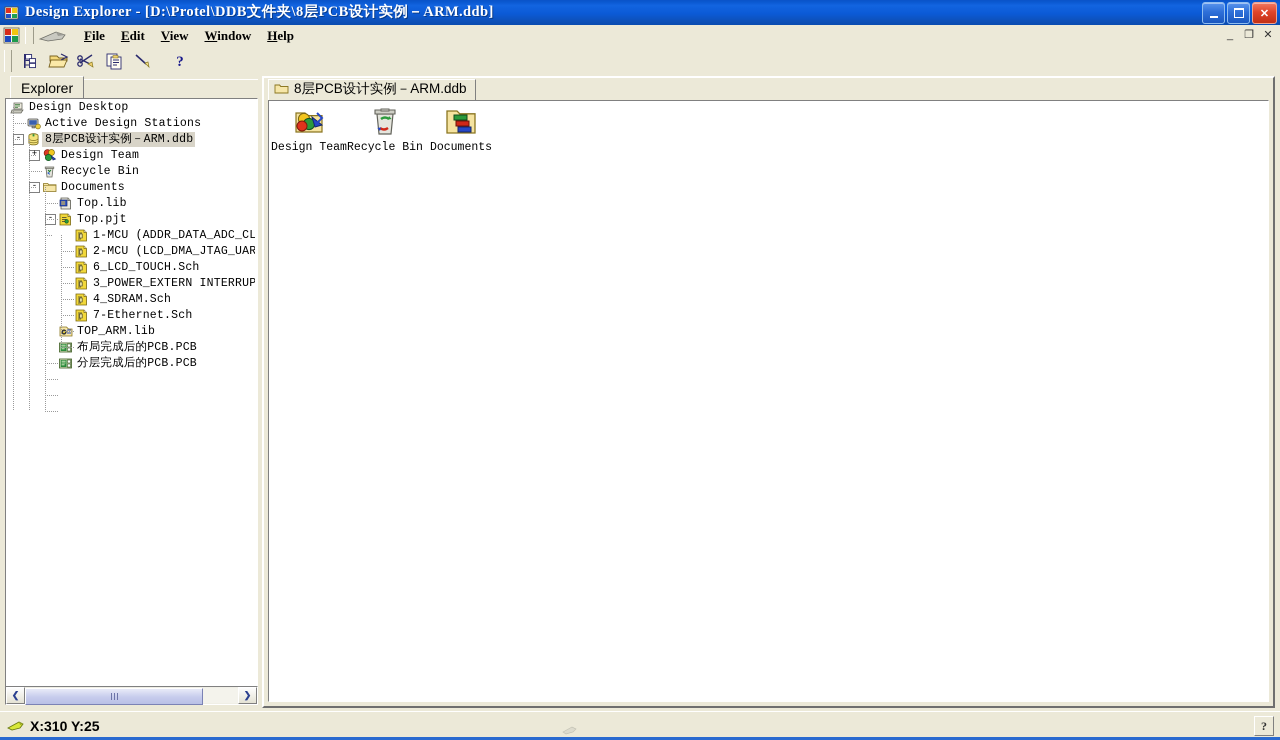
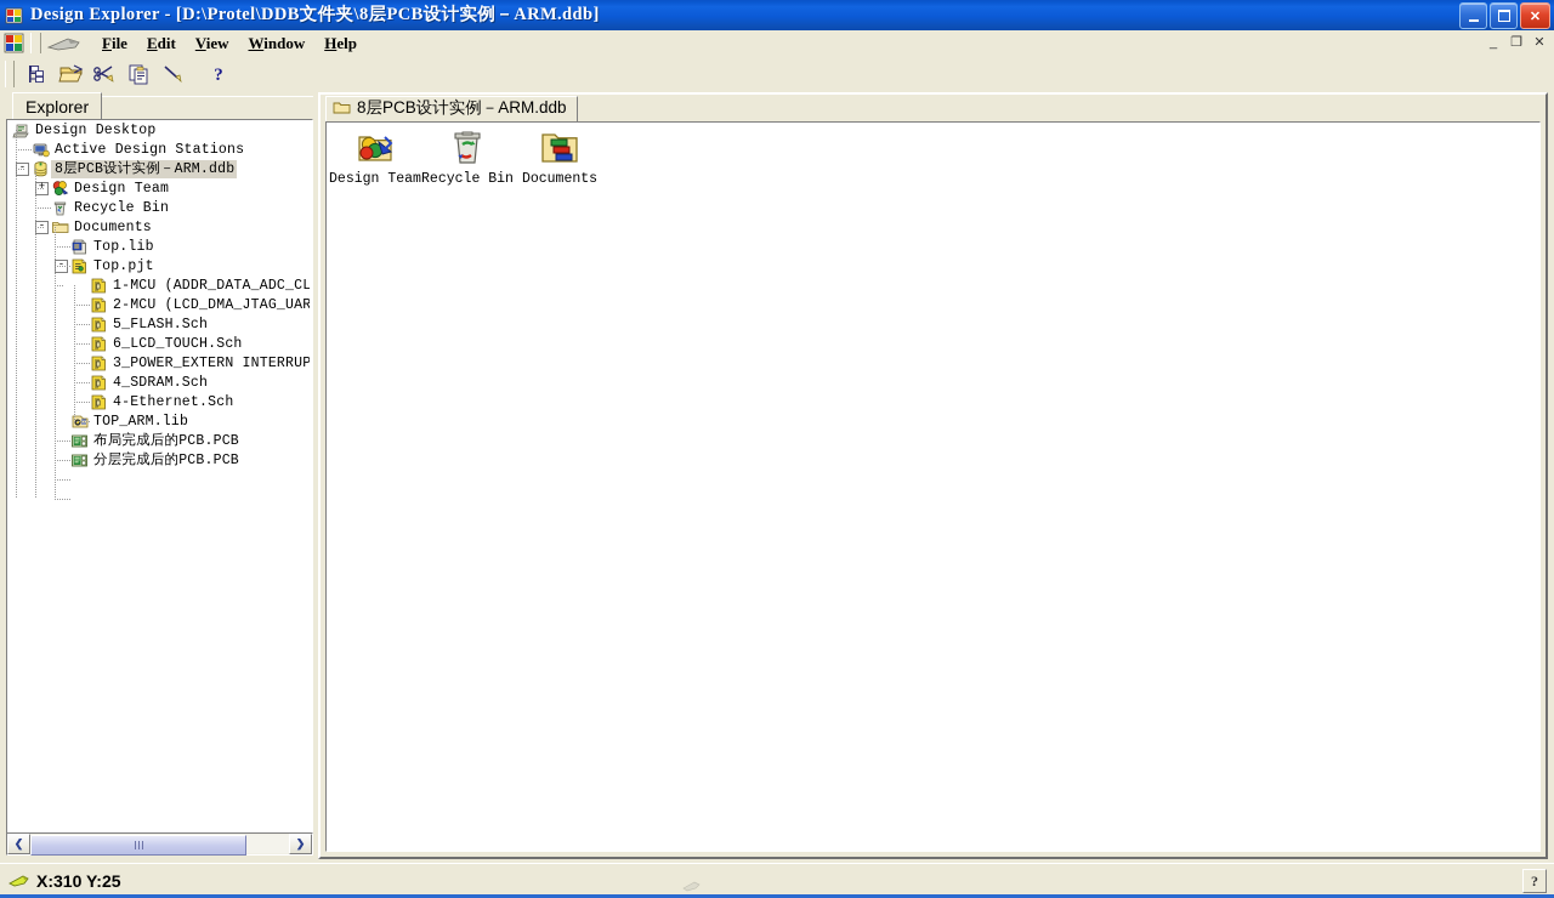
  Design Explorer - [D:\Protel\DDB文件夹\8层PCB设计实例－ARM.ddb]
  ✕
  File
  Edit
  View
  Window
  Help
  _
  ❐
  ✕
  ?
  Explorer
  Design Desktop
  Active Design Stations
  -
  8层PCB设计实例－ARM.ddb
  +
  Design Team
  Recycle Bin
  -
  Documents
  Top.lib
  -
  Top.pjt
  1-MCU (ADDR_DATA_ADC_CL
  2-MCU (LCD_DMA_JTAG_UAR
+ 5_FLASH.Sch
  6_LCD_TOUCH.Sch
  3_POWER_EXTERN INTERRUP
  4_SDRAM.Sch
- 7-Ethernet.Sch
+ 4-Ethernet.Sch
  TOP_ARM.lib
  布局完成后的PCB.PCB
  分层完成后的PCB.PCB
  ❮
  ❯
  8层PCB设计实例－ARM.ddb
  Design Team
  Recycle Bin
  Documents
  X:310 Y:25
  ?
